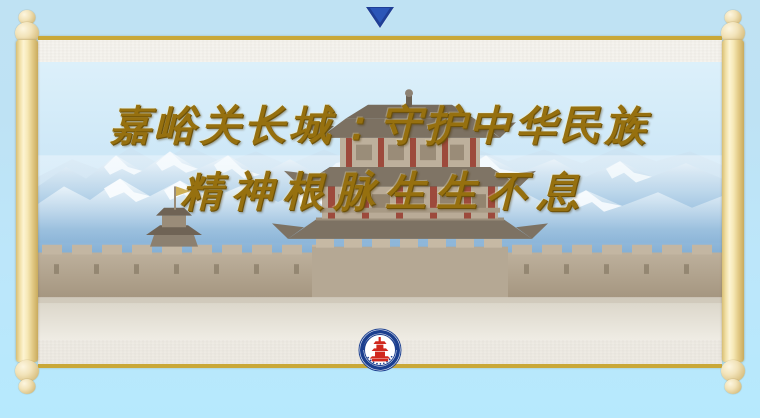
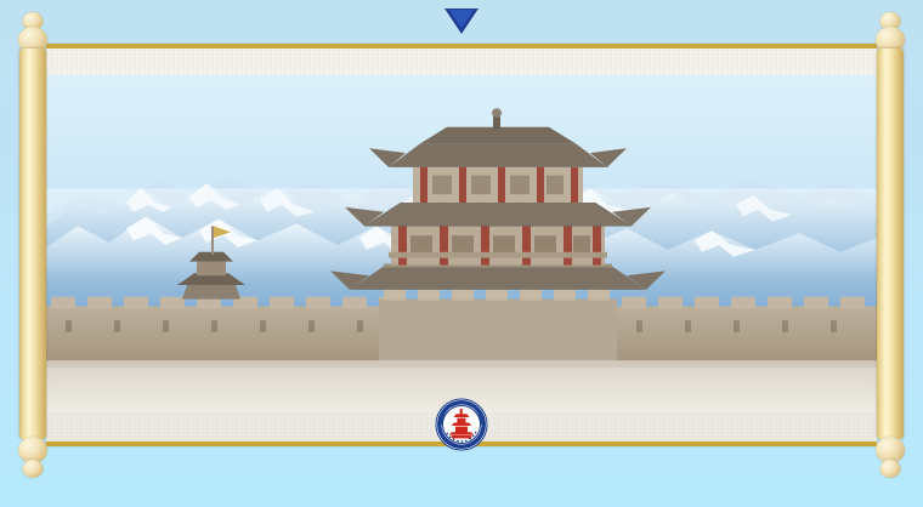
- 嘉峪关长城：守护中华民族
- 精神根脉生生不息
